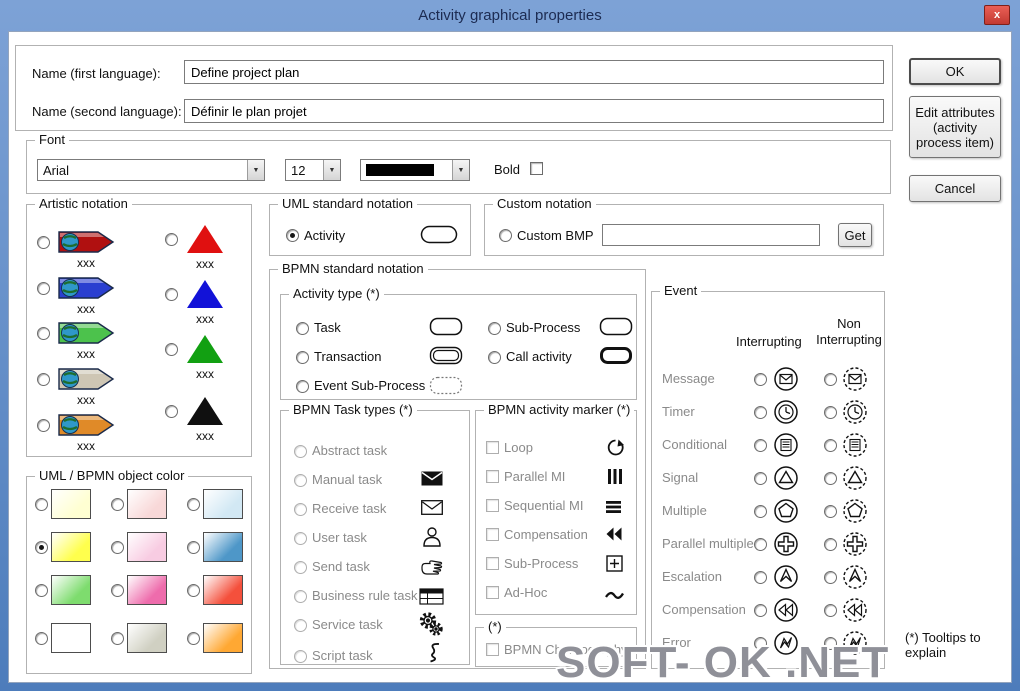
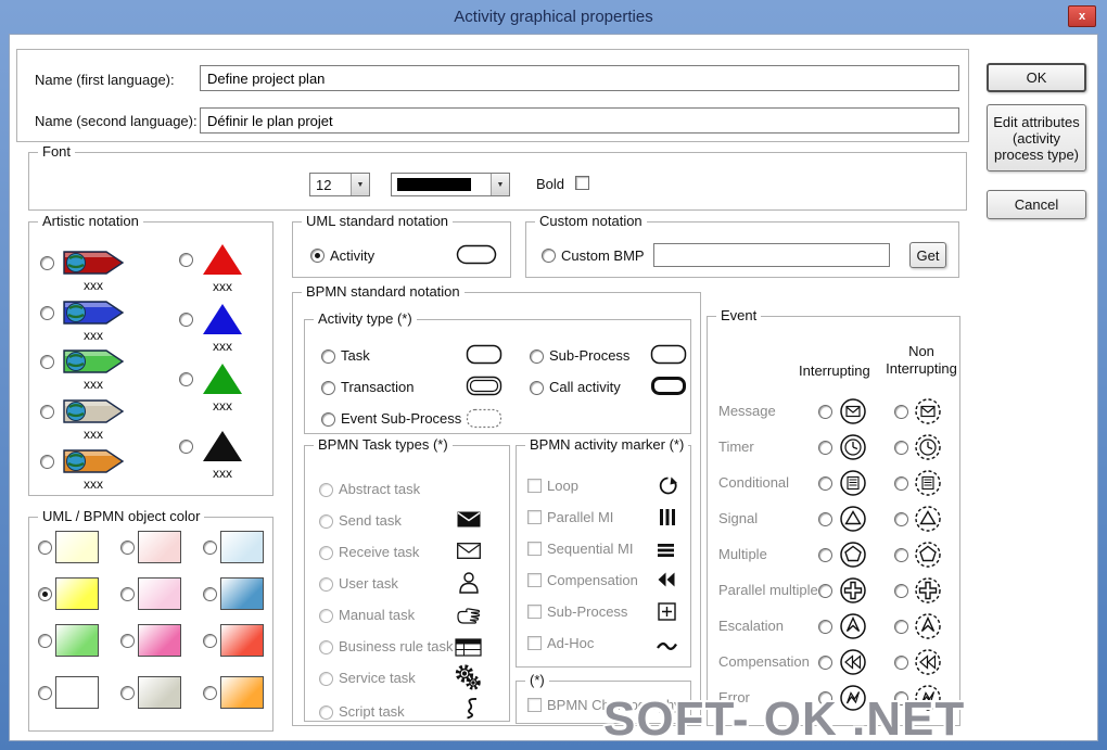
  Activity graphical properties
  x
  Name (first language):
  Define project plan
  Name (second language):
  Définir le plan projet
  Font
- Arial
  12
  Bold
  OK
- Edit attributes (activity process item)
+ Edit attributes (activity process type)
  Cancel
  Artistic notation
  xxx
  xxx
  xxx
  xxx
  xxx
  xxx
  xxx
  xxx
  xxx
  UML / BPMN object color
  UML standard notation
  Activity
  Custom notation
  Custom BMP
  Get
  BPMN standard notation
  Activity type (*)
  Task
  Transaction
  Event Sub-Process
  Sub-Process
  Call activity
  BPMN Task types (*)
  Abstract task
- Manual task
+ Send task
  Receive task
  User task
- Send task
+ Manual task
  Business rule task
  Service task
  Script task
  BPMN activity marker (*)
  Loop
  Parallel MI
  Sequential MI
  Compensation
  Sub-Process
  Ad-Hoc
  (*)
  BPMN Choreography?
  Event
  Interrupting
  Non Interrupting
  Message
  Timer
  Conditional
  Signal
  Multiple
  Parallel multiple
  Escalation
  Compensation
  Error
- (*) Tooltips to explain
  SOFT- OK .NET
